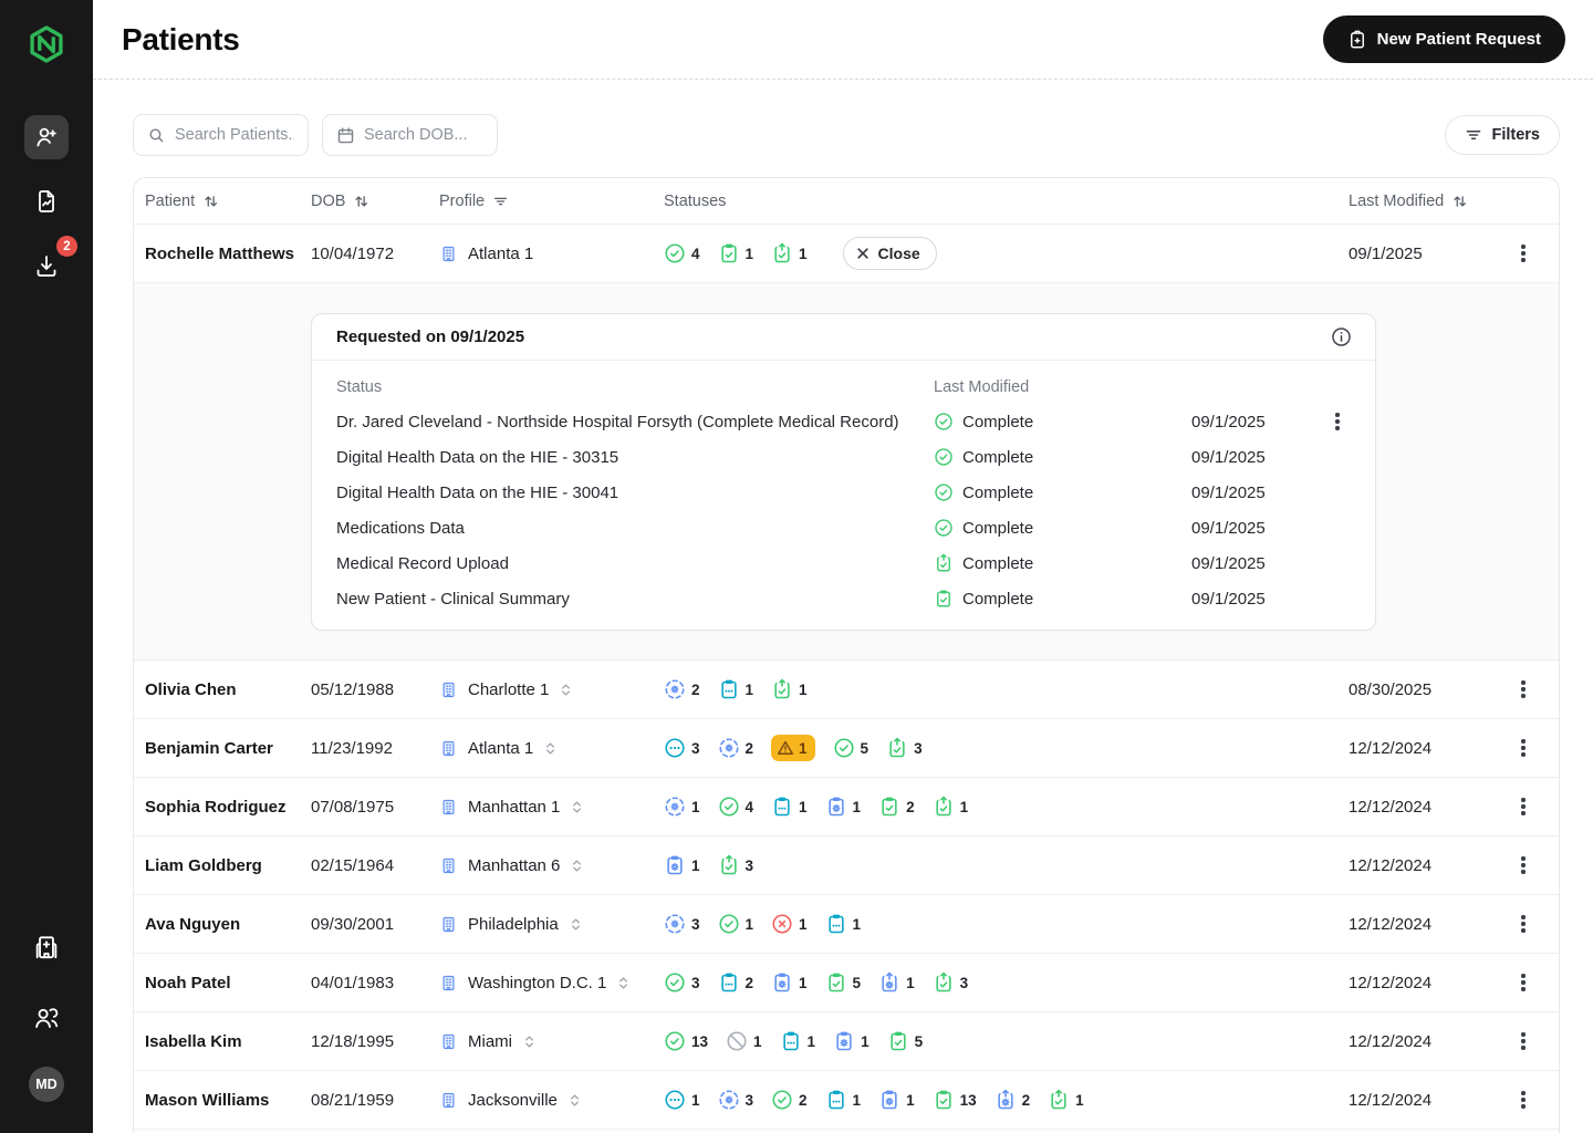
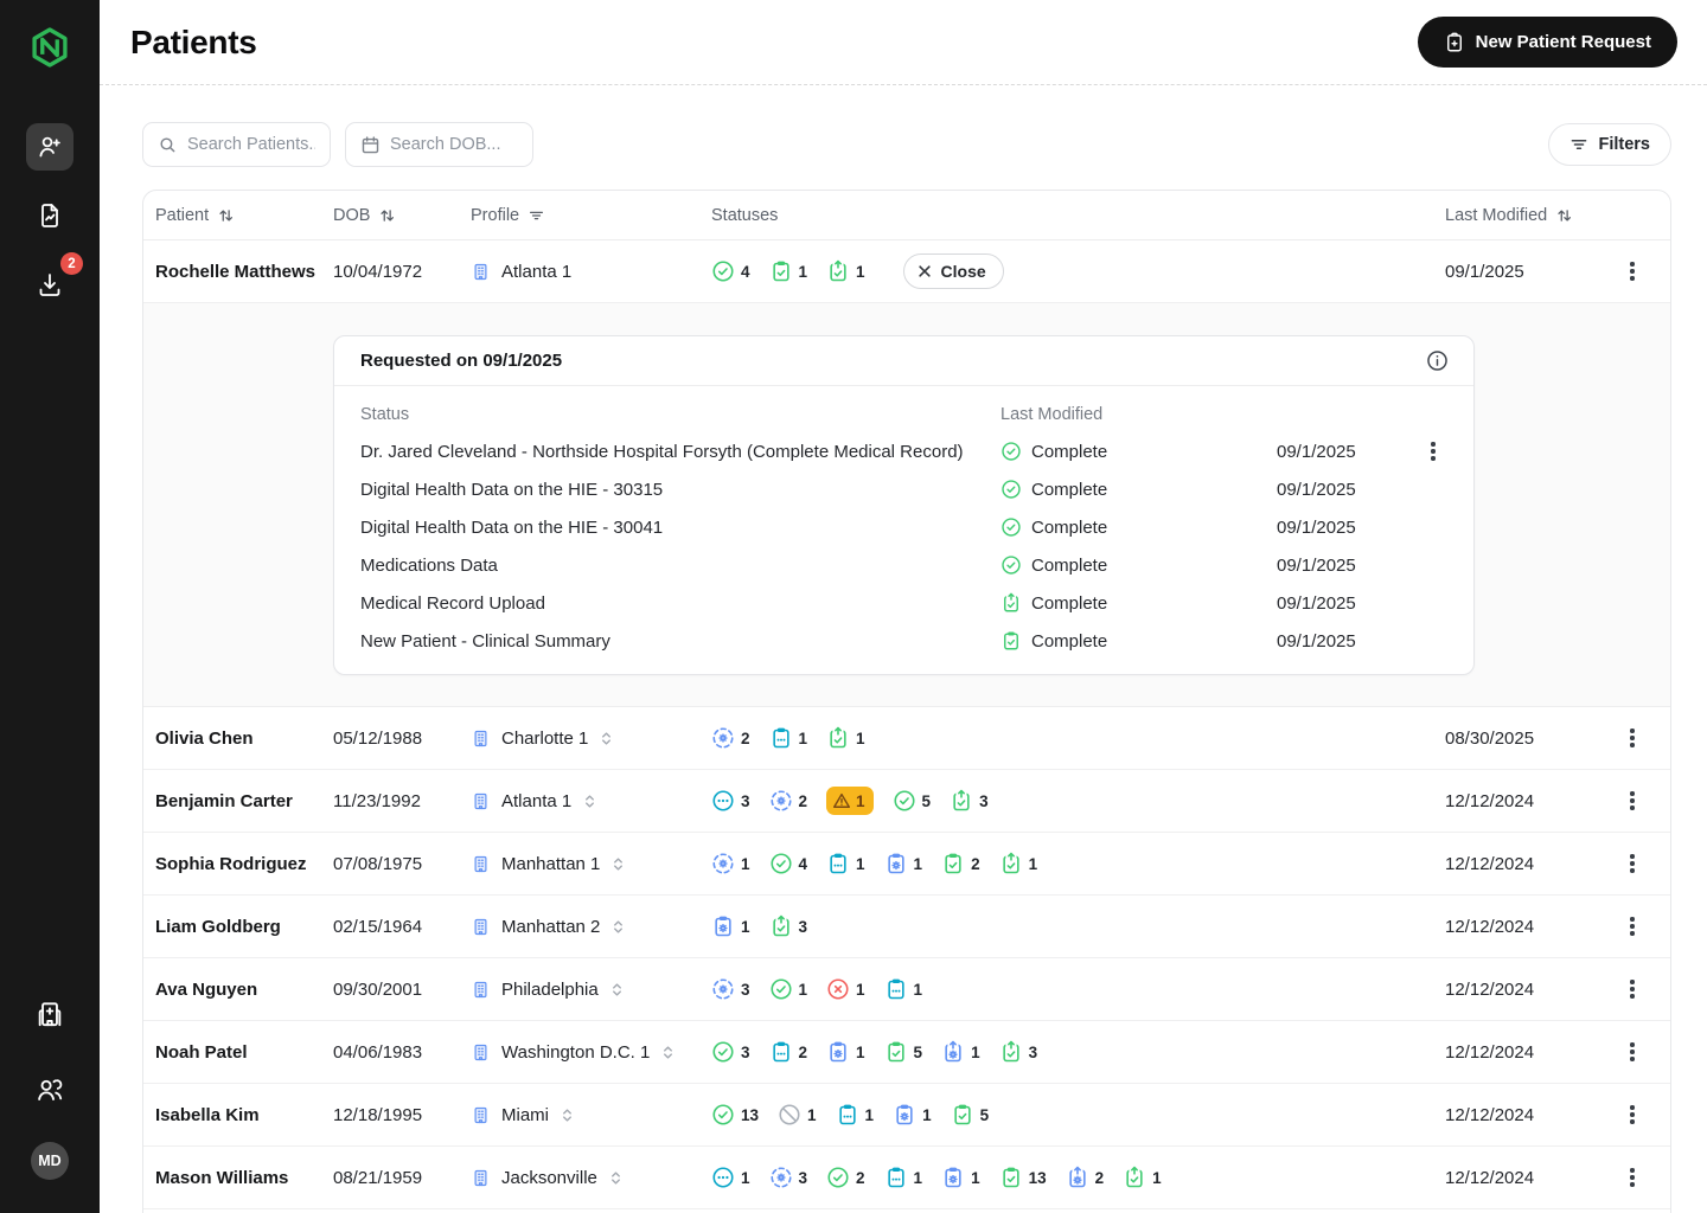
  2
  MD
  Patients
  New Patient Request
  Search Patients.
  Search DOB...
  Filters
  Patient
  DOB
  Profile
  Statuses
  Last Modified
  Rochelle Matthews
  10/04/1972
  Atlanta 1
  4
  1
  1
  Close
  09/1/2025
  Requested on 09/1/2025
  Status
  Last Modified
  Dr. Jared Cleveland - Northside Hospital Forsyth (Complete Medical Record)
  Complete
  09/1/2025
  Digital Health Data on the HIE - 30315
  Complete
  09/1/2025
  Digital Health Data on the HIE - 30041
  Complete
  09/1/2025
  Medications Data
  Complete
  09/1/2025
  Medical Record Upload
  Complete
  09/1/2025
  New Patient - Clinical Summary
  Complete
  09/1/2025
  Olivia Chen
  05/12/1988
  Charlotte 1
  2
  1
  1
  08/30/2025
  Benjamin Carter
  11/23/1992
  Atlanta 1
  3
  2
  1
  5
  3
  12/12/2024
  Sophia Rodriguez
  07/08/1975
  Manhattan 1
  1
  4
  1
  1
  2
  1
  12/12/2024
  Liam Goldberg
  02/15/1964
- Manhattan 6
+ Manhattan 2
  1
  3
  12/12/2024
  Ava Nguyen
  09/30/2001
  Philadelphia
  3
  1
  1
  1
  12/12/2024
  Noah Patel
- 04/01/1983
+ 04/06/1983
  Washington D.C. 1
  3
  2
  1
  5
  1
  3
  12/12/2024
  Isabella Kim
  12/18/1995
  Miami
  13
  1
  1
  1
  5
  12/12/2024
  Mason Williams
  08/21/1959
  Jacksonville
  1
  3
  2
  1
  1
  13
  2
  1
  12/12/2024
